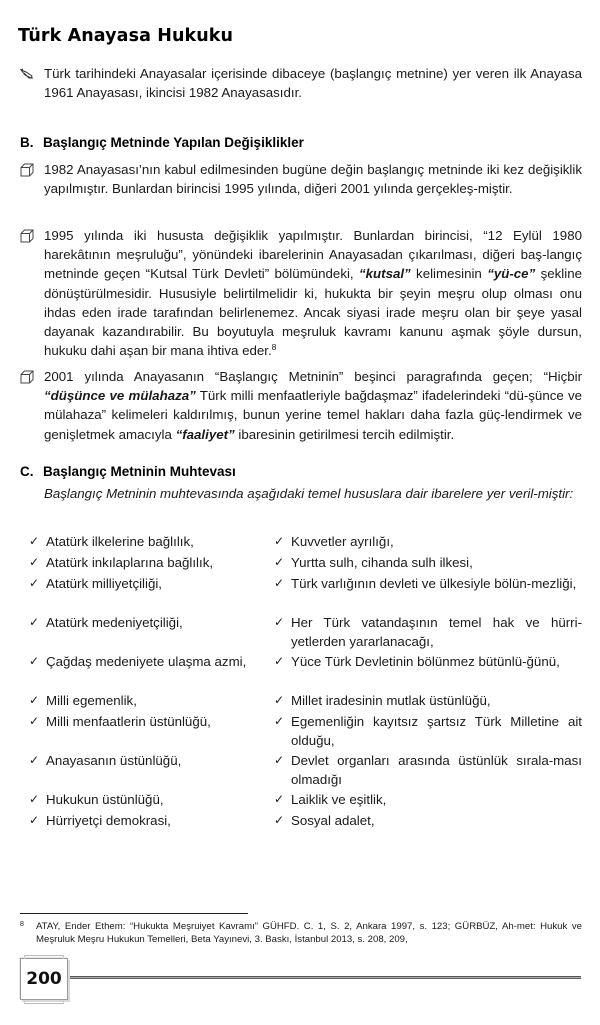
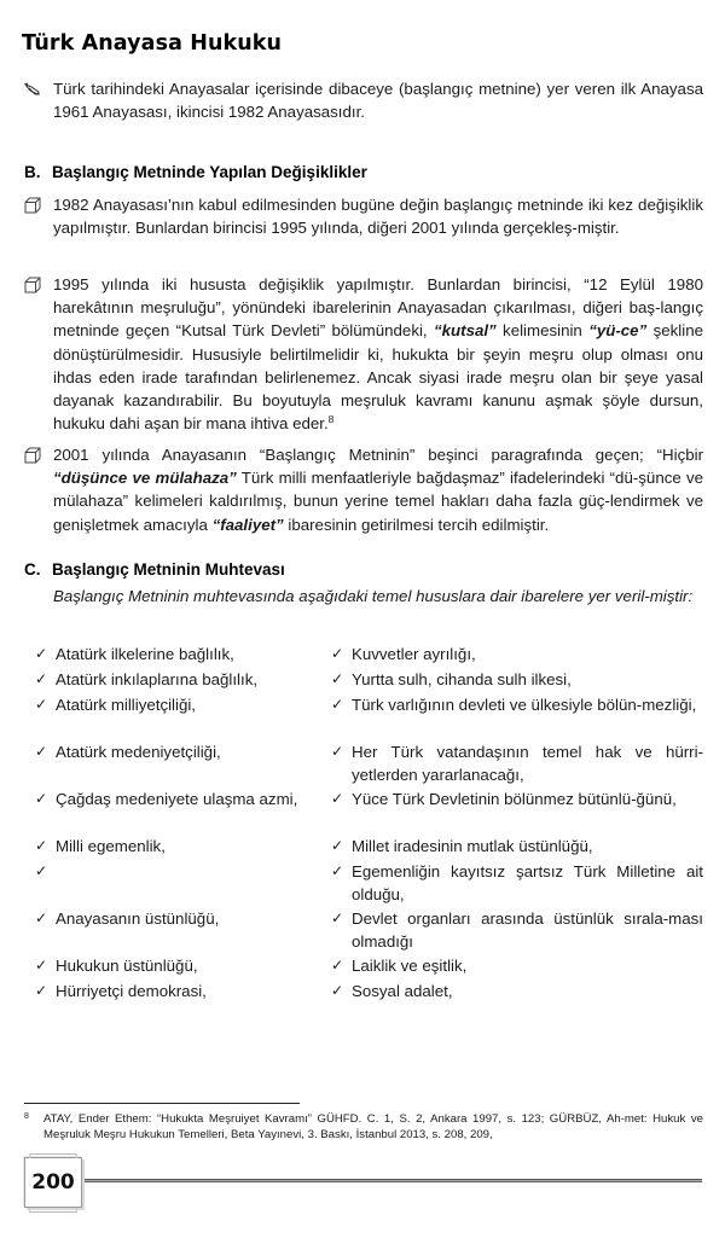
  Türk Anayasa Hukuku
  Türk tarihindeki Anayasalar içerisinde dibaceye (başlangıç metnine) yer veren ilk Anayasa 1961 Anayasası, ikincisi 1982 Anayasasıdır.
  B. Başlangıç Metninde Yapılan Değişiklikler
  1982 Anayasası’nın kabul edilmesinden bugüne değin başlangıç metninde iki kez değişiklik yapılmıştır. Bunlardan birincisi 1995 yılında, diğeri 2001 yılında gerçekleş-miştir.
  1995 yılında iki hususta değişiklik yapılmıştır. Bunlardan birincisi, “12 Eylül 1980 harekâtının meşruluğu”, yönündeki ibarelerinin Anayasadan çıkarılması, diğeri baş-langıç metninde geçen “Kutsal Türk Devleti” bölümündeki, “kutsal” kelimesinin “yü-ce” şekline dönüştürülmesidir. Hususiyle belirtilmelidir ki, hukukta bir şeyin meşru olup olması onu ihdas eden irade tarafından belirlenemez. Ancak siyasi irade meşru olan bir şeye yasal dayanak kazandırabilir. Bu boyutuyla meşruluk kavramı kanunu aşmak şöyle dursun, hukuku dahi aşan bir mana ihtiva eder.8
  2001 yılında Anayasanın “Başlangıç Metninin” beşinci paragrafında geçen; “Hiçbir “düşünce ve mülahaza” Türk milli menfaatleriyle bağdaşmaz” ifadelerindeki “dü-şünce ve mülahaza” kelimeleri kaldırılmış, bunun yerine temel hakları daha fazla güç-lendirmek ve genişletmek amacıyla “faaliyet” ibaresinin getirilmesi tercih edilmiştir.
  C. Başlangıç Metninin Muhtevası
  Başlangıç Metninin muhtevasında aşağıdaki temel hususlara dair ibarelere yer veril-miştir:
  ✓
  Atatürk ilkelerine bağlılık,
  ✓
  Kuvvetler ayrılığı,
  ✓
  Atatürk inkılaplarına bağlılık,
  ✓
  Yurtta sulh, cihanda sulh ilkesi,
  ✓
  Atatürk milliyetçiliği,
  ✓
  Türk varlığının devleti ve ülkesiyle bölün-mezliği,
  ✓
  Atatürk medeniyetçiliği,
  ✓
  Her Türk vatandaşının temel hak ve hürri-yetlerden yararlanacağı,
  ✓
  Çağdaş medeniyete ulaşma azmi,
  ✓
  Yüce Türk Devletinin bölünmez bütünlü-ğünü,
  ✓
  Milli egemenlik,
  ✓
  Millet iradesinin mutlak üstünlüğü,
  ✓
- Milli menfaatlerin üstünlüğü,
  ✓
  Egemenliğin kayıtsız şartsız Türk Milletine ait olduğu,
  ✓
  Anayasanın üstünlüğü,
  ✓
  Devlet organları arasında üstünlük sırala-ması olmadığı
  ✓
  Hukukun üstünlüğü,
  ✓
  Laiklik ve eşitlik,
  ✓
  Hürriyetçi demokrasi,
  ✓
  Sosyal adalet,
  ATAY, Ender Ethem: “Hukukta Meşruiyet Kavramı” GÜHFD. C. 1, S. 2, Ankara 1997, s. 123; GÜRBÜZ, Ah-met: Hukuk ve Meşruluk Meşru Hukukun Temelleri, Beta Yayınevi, 3. Baskı, İstanbul 2013, s. 208, 209,
  200
